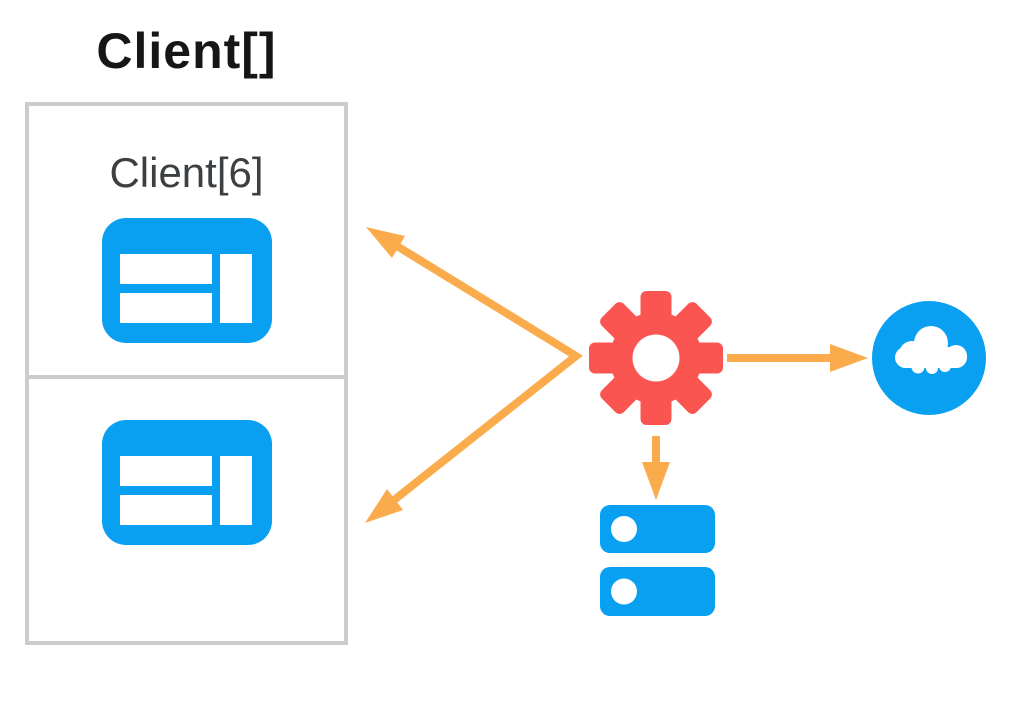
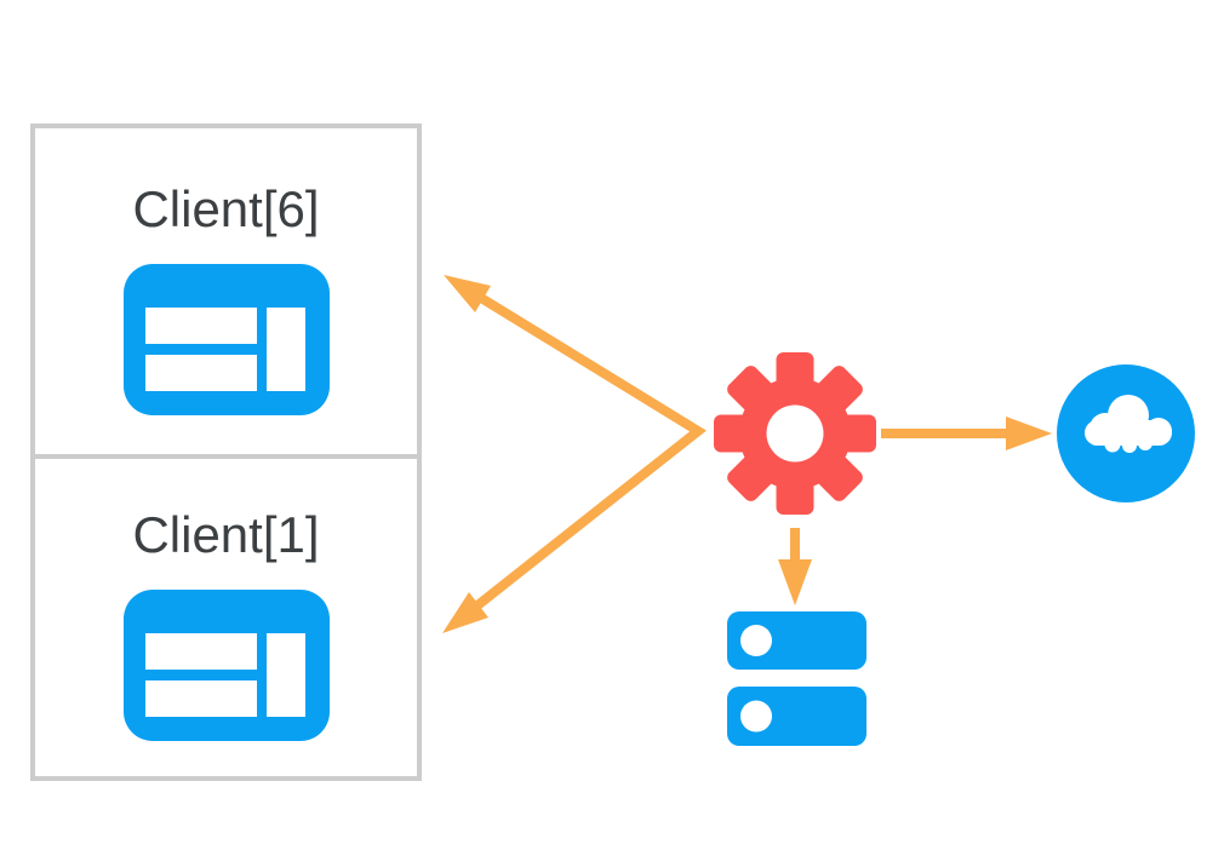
- Client[]
  Client[6]
+ Client[1]
